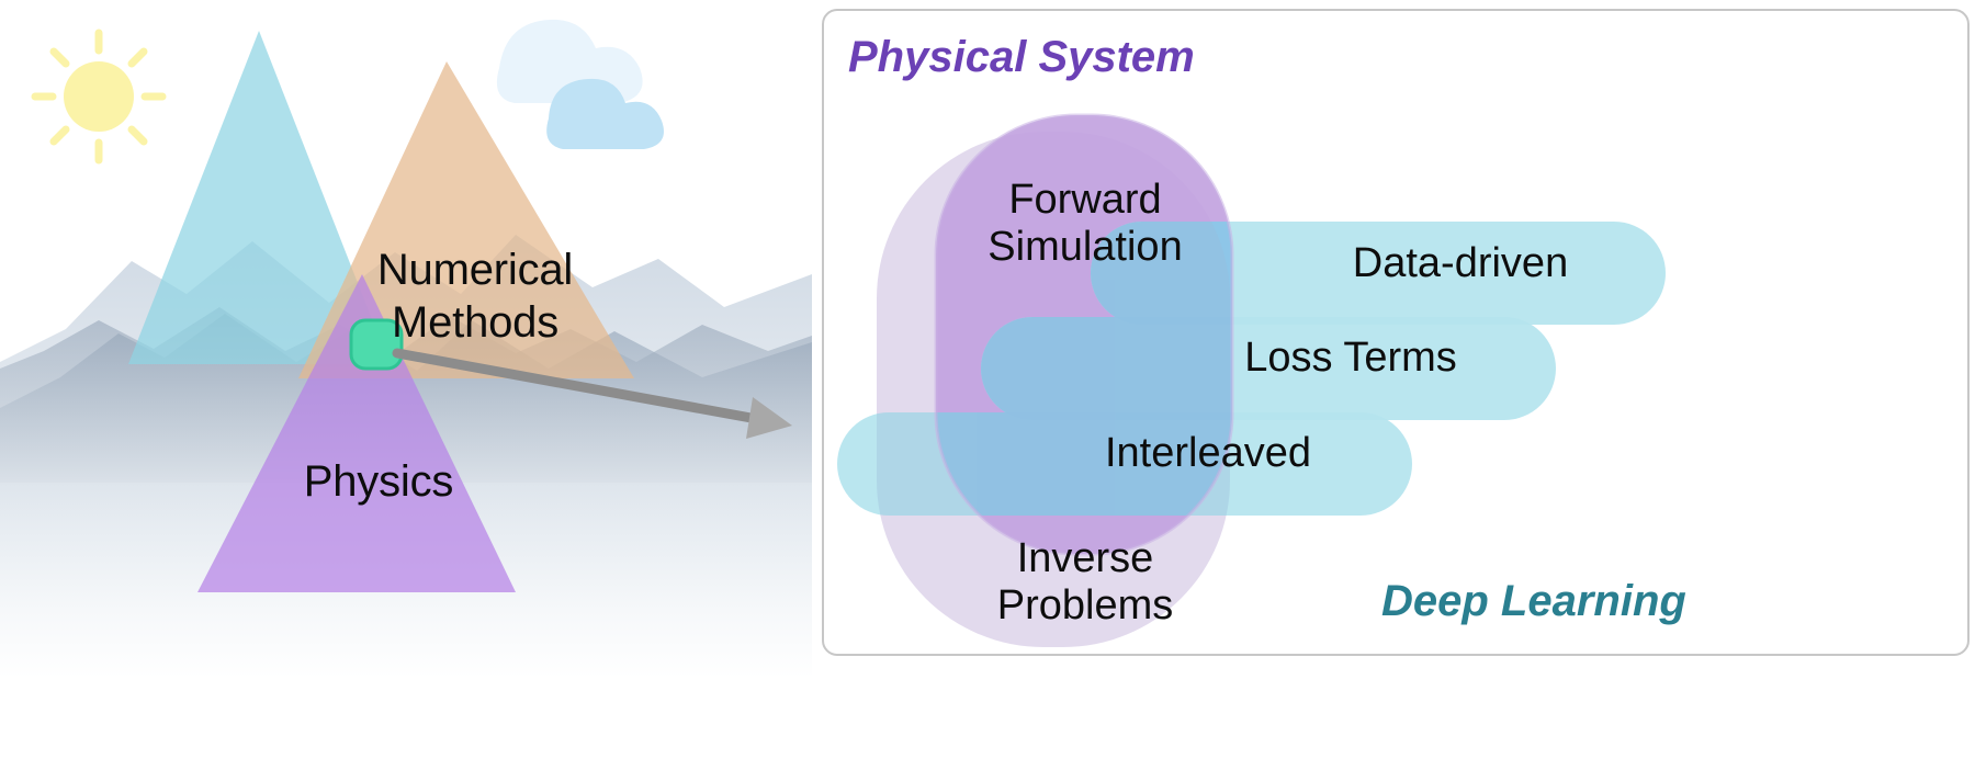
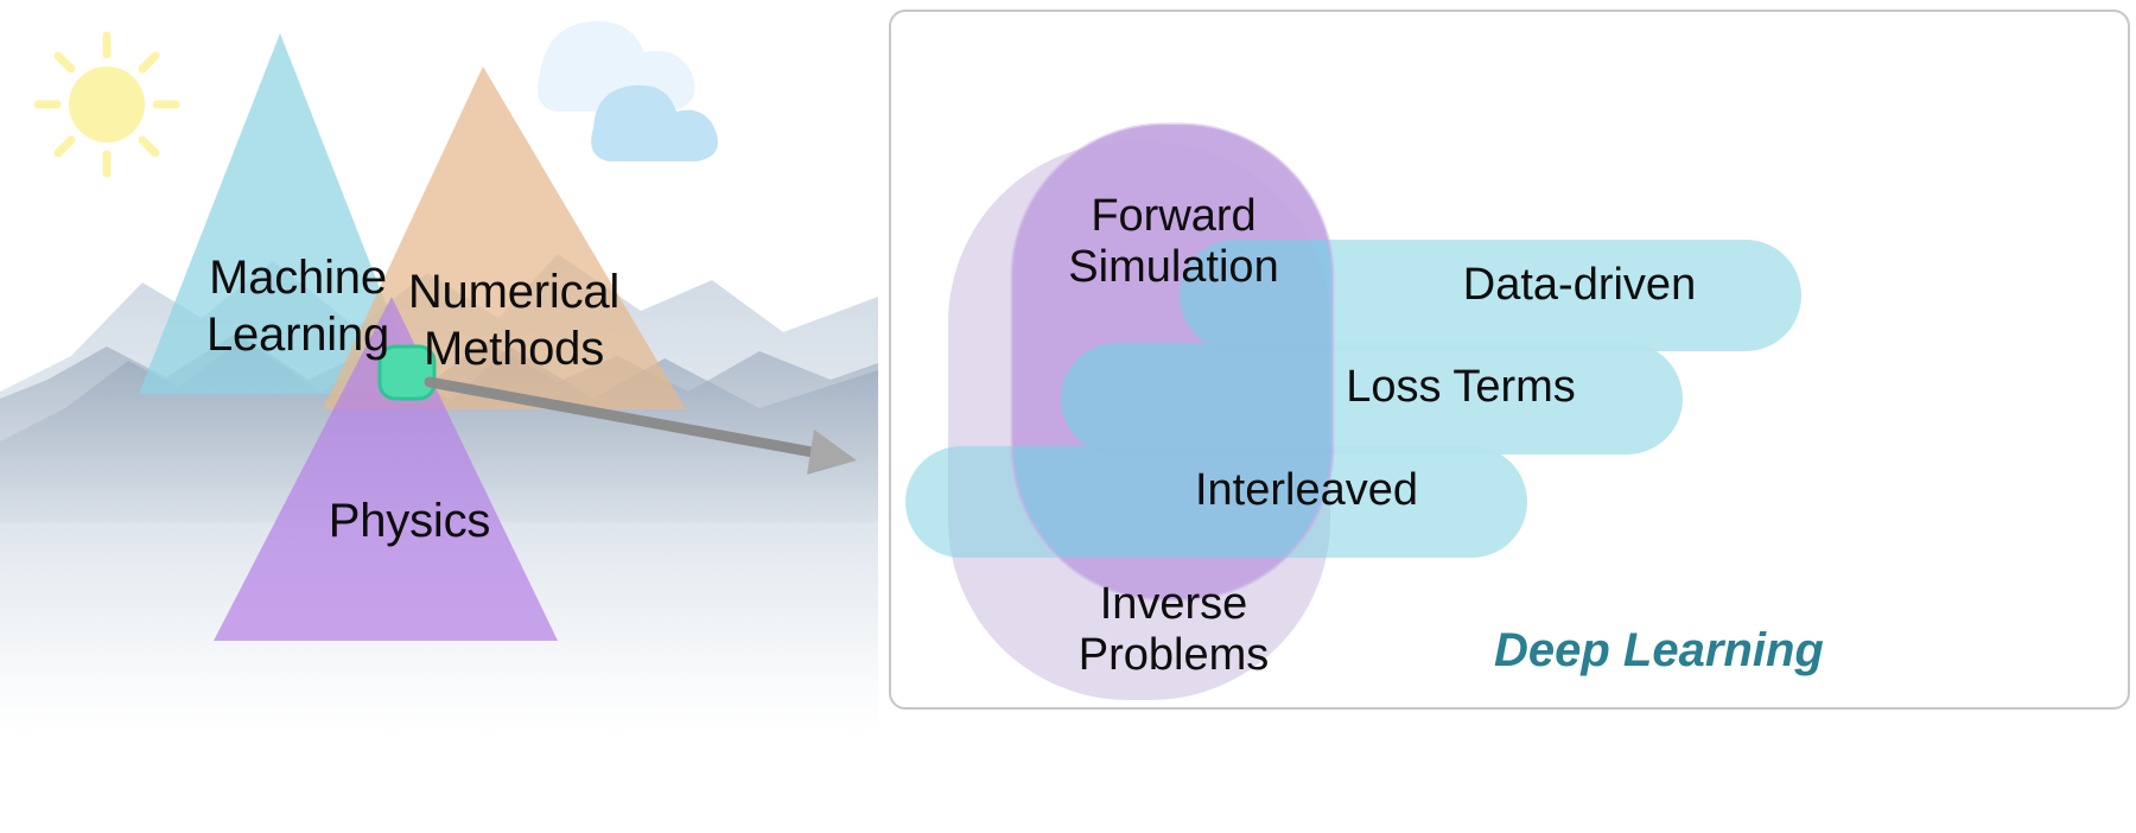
+ Machine
+ Learning
  Numerical
  Methods
  Physics
- Physical System
  Deep Learning
  Forward
  Simulation
  Inverse
  Problems
  Data-driven
  Loss Terms
  Interleaved
